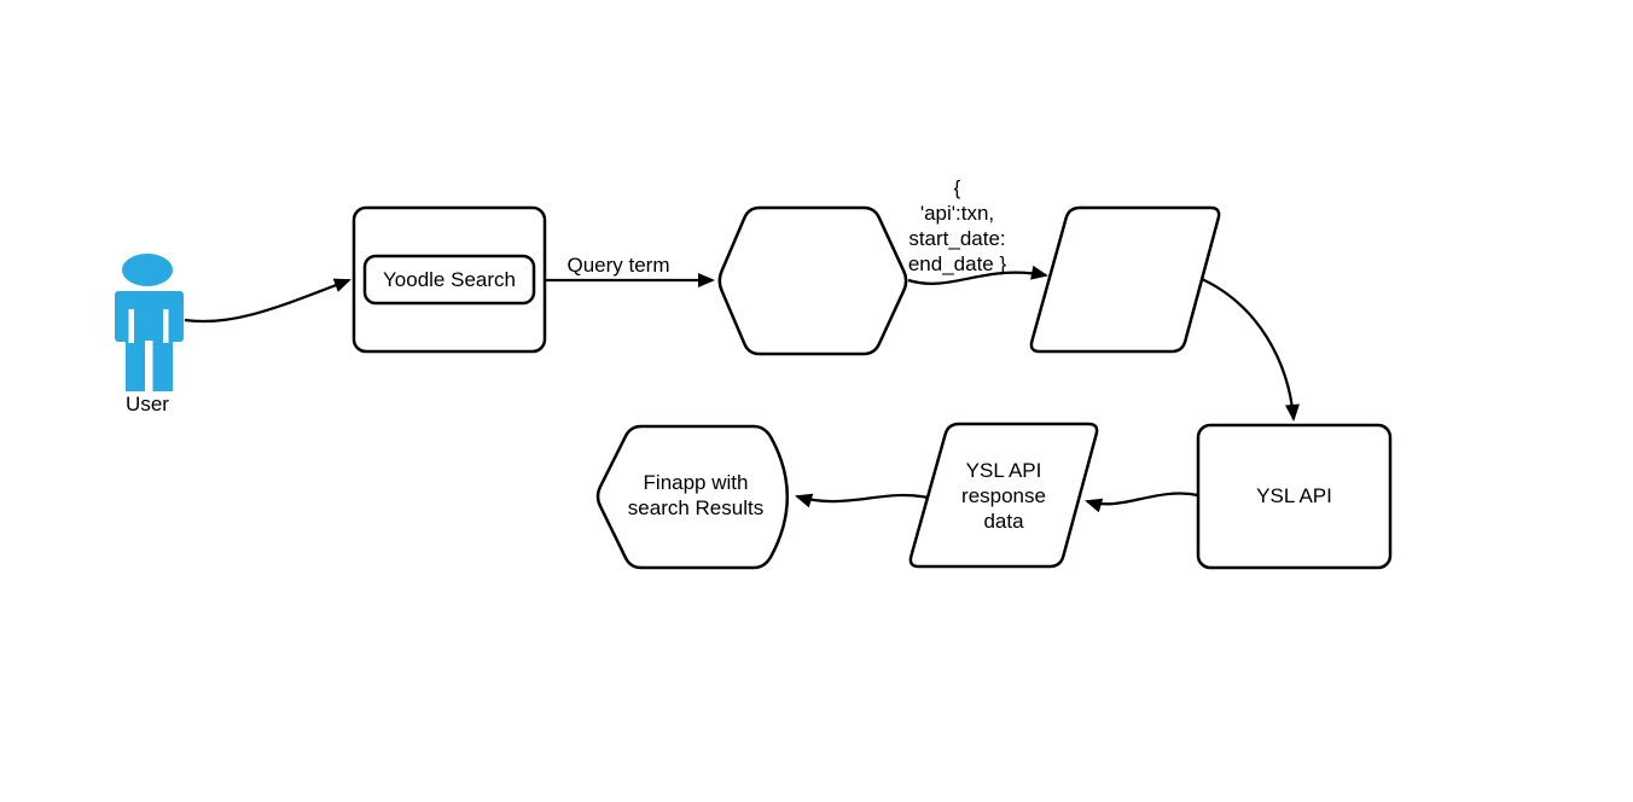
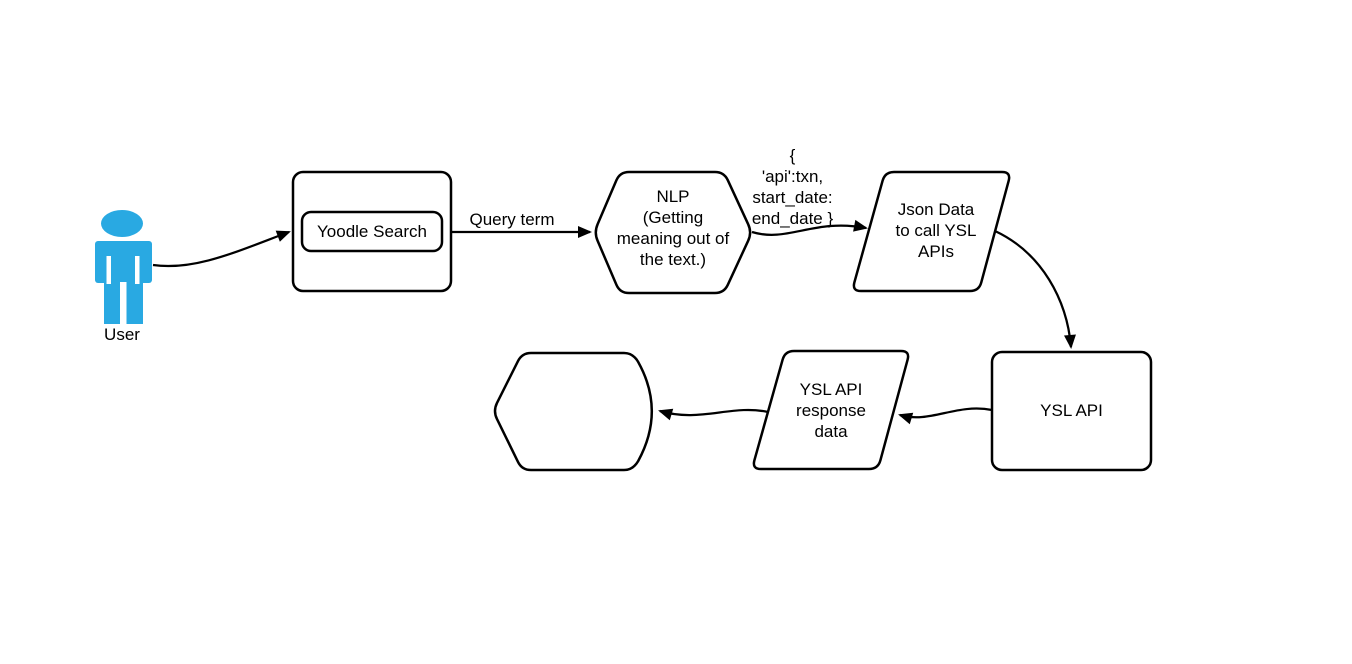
  User
  Yoodle Search
  Query term
+ NLP
+ (Getting
+ meaning out of
+ the text.)
  {
  'api':txn,
  start_date:
  end_date }
+ Json Data
+ to call YSL
+ APIs
  YSL API
  YSL API
  response
  data
- Finapp with
- search Results
